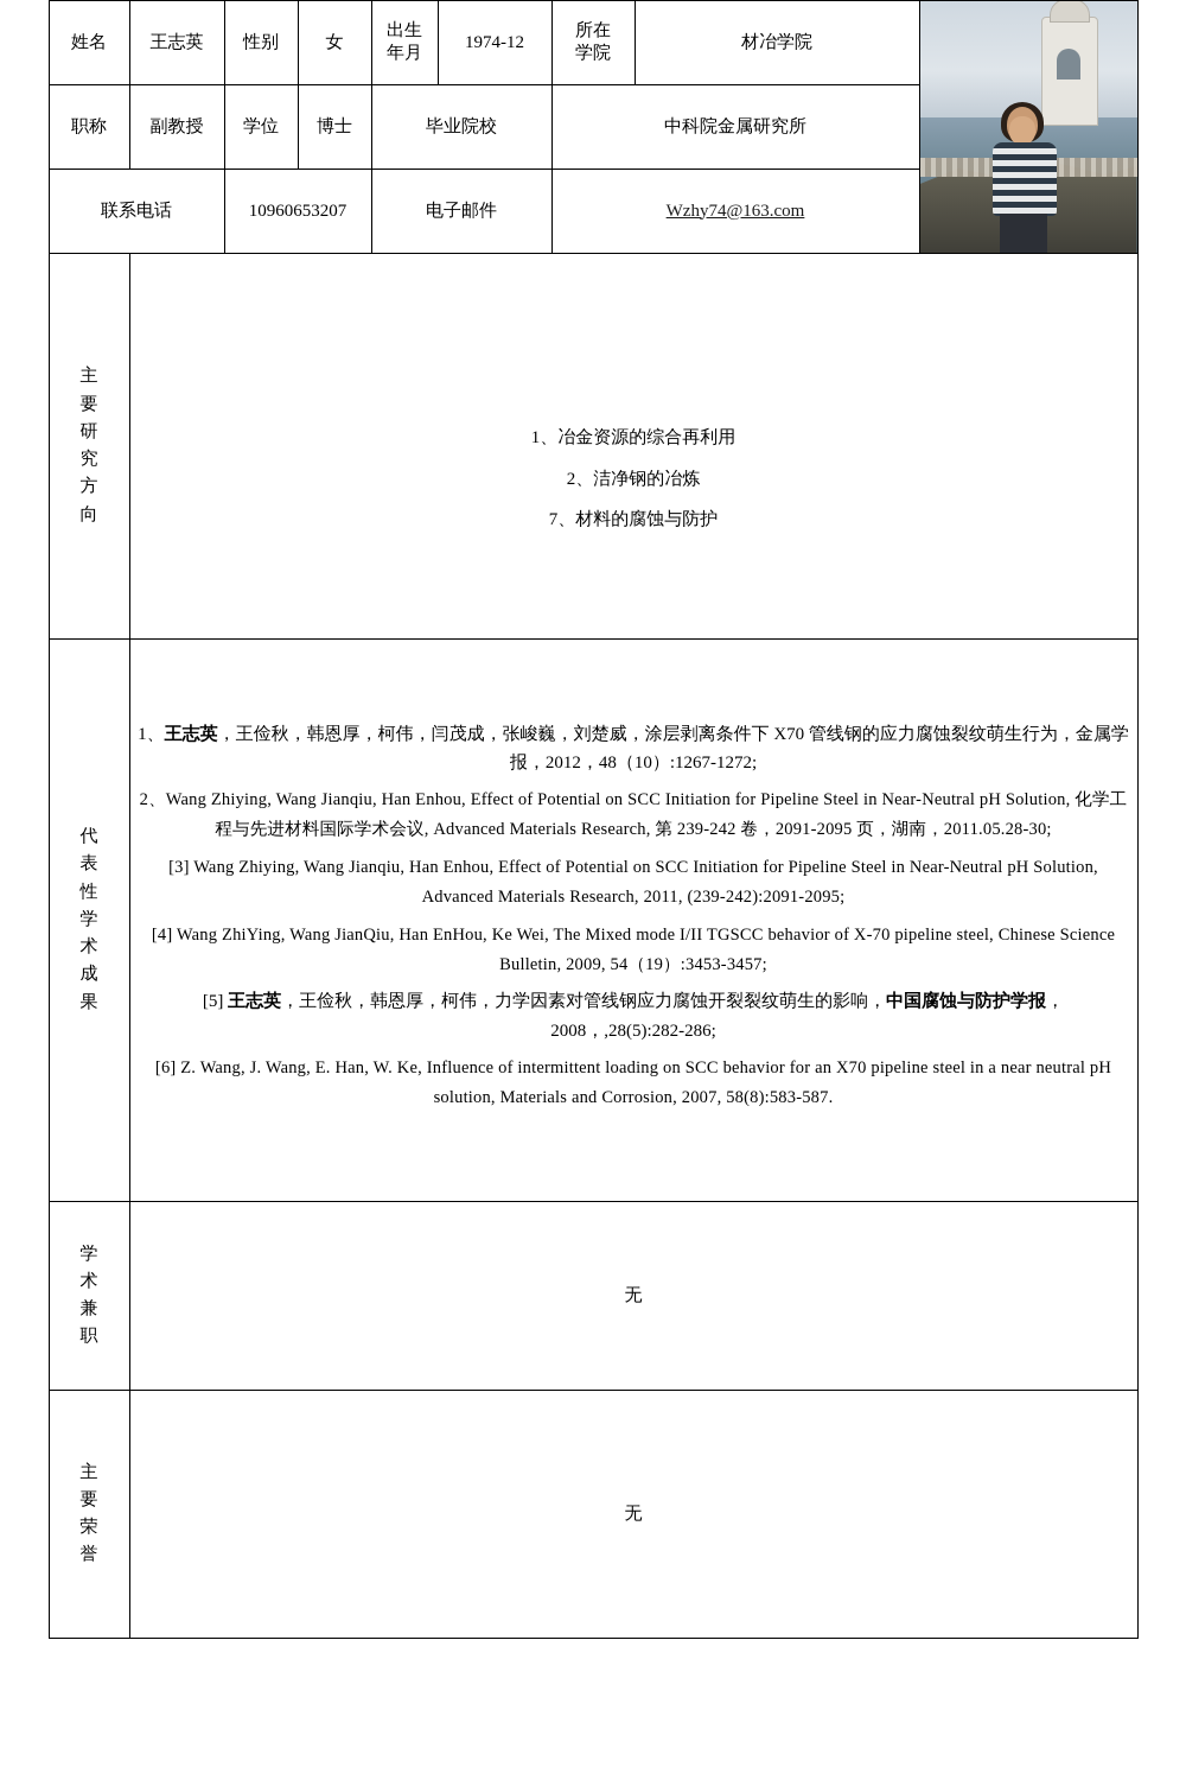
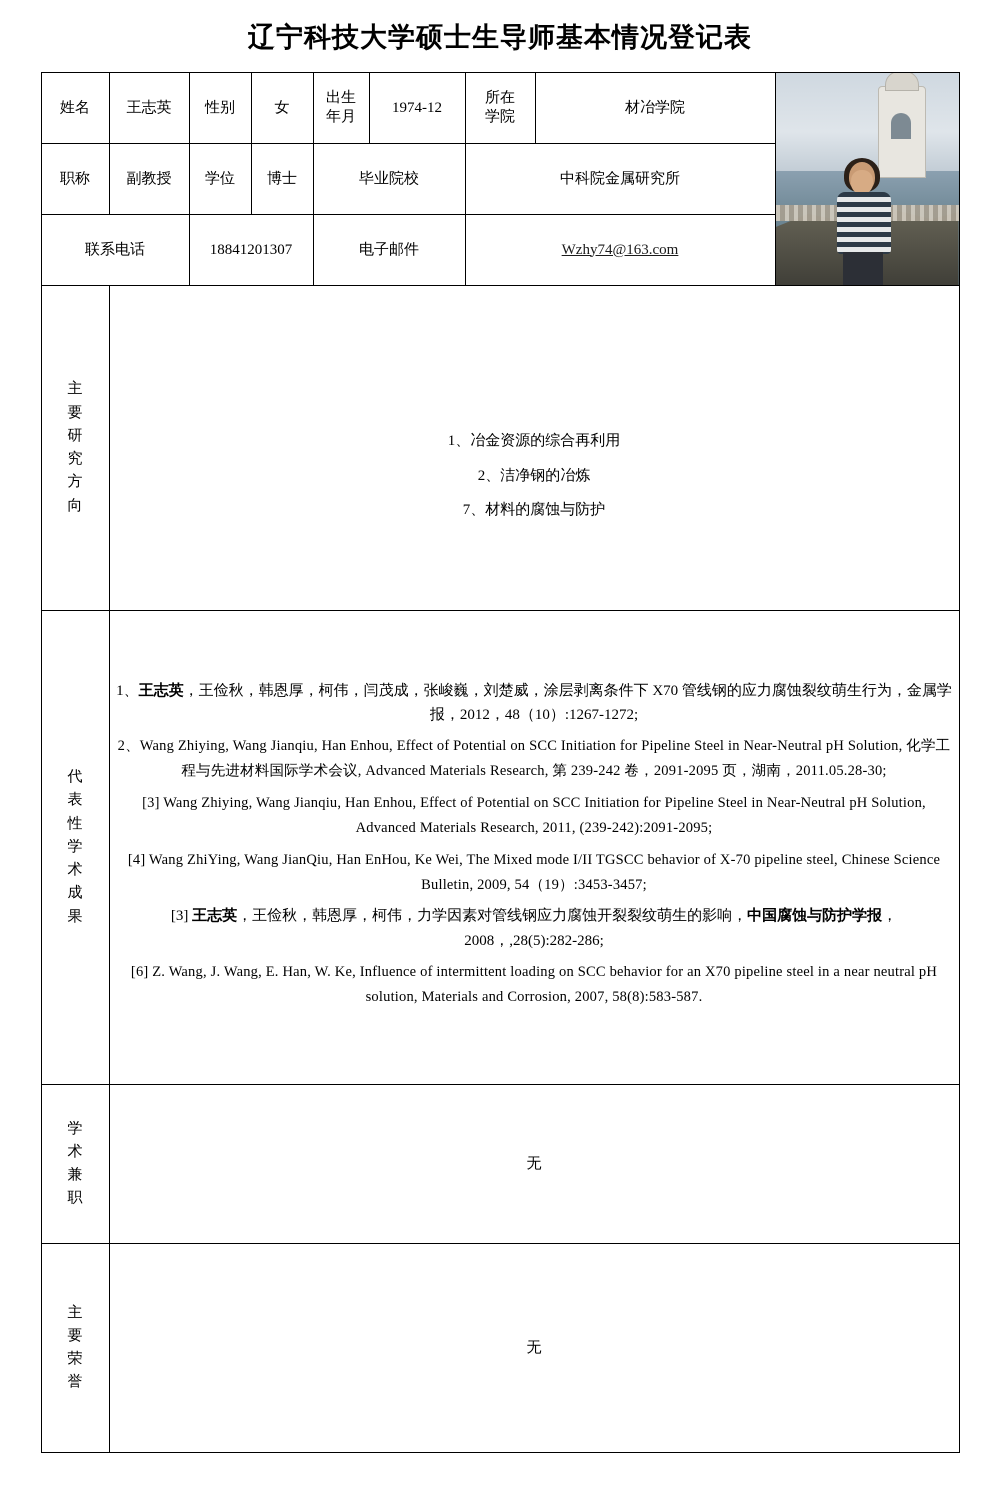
+ 辽宁科技大学硕士生导师基本情况登记表
  姓名	王志英	性别	女	出生 年月	1974-12	所在 学院	材冶学院
  职称	副教授	学位	博士	毕业院校	中科院金属研究所
- 联系电话	10960653207	电子邮件	Wzhy74@163.com
+ 联系电话	18841201307	电子邮件	Wzhy74@163.com
  主 要 研 究 方 向	1、冶金资源的综合再利用 2、洁净钢的冶炼 7、材料的腐蚀与防护
- 代 表 性 学 术 成 果	1、王志英，王俭秋，韩恩厚，柯伟，闫茂成，张峻巍，刘楚威，涂层剥离条件下 X70 管线钢的应力腐蚀裂纹萌生行为，金属学报，2012，48（10）:1267-1272; 2、Wang Zhiying, Wang Jianqiu, Han Enhou, Effect of Potential on SCC Initiation for Pipeline Steel in Near-Neutral pH Solution, 化学工程与先进材料国际学术会议, Advanced Materials Research, 第 239-242 卷，2091-2095 页，湖南，2011.05.28-30; [3] Wang Zhiying, Wang Jianqiu, Han Enhou, Effect of Potential on SCC Initiation for Pipeline Steel in Near-Neutral pH Solution, Advanced Materials Research, 2011, (239-242):2091-2095; [4] Wang ZhiYing, Wang JianQiu, Han EnHou, Ke Wei, The Mixed mode I/II TGSCC behavior of X-70 pipeline steel, Chinese Science Bulletin, 2009, 54（19）:3453-3457; [5] 王志英，王俭秋，韩恩厚，柯伟，力学因素对管线钢应力腐蚀开裂裂纹萌生的影响，中国腐蚀与防护学报，2008，,28(5):282-286; [6] Z. Wang, J. Wang, E. Han, W. Ke, Influence of intermittent loading on SCC behavior for an X70 pipeline steel in a near neutral pH solution, Materials and Corrosion, 2007, 58(8):583-587.
+ 代 表 性 学 术 成 果	1、王志英，王俭秋，韩恩厚，柯伟，闫茂成，张峻巍，刘楚威，涂层剥离条件下 X70 管线钢的应力腐蚀裂纹萌生行为，金属学报，2012，48（10）:1267-1272; 2、Wang Zhiying, Wang Jianqiu, Han Enhou, Effect of Potential on SCC Initiation for Pipeline Steel in Near-Neutral pH Solution, 化学工程与先进材料国际学术会议, Advanced Materials Research, 第 239-242 卷，2091-2095 页，湖南，2011.05.28-30; [3] Wang Zhiying, Wang Jianqiu, Han Enhou, Effect of Potential on SCC Initiation for Pipeline Steel in Near-Neutral pH Solution, Advanced Materials Research, 2011, (239-242):2091-2095; [4] Wang ZhiYing, Wang JianQiu, Han EnHou, Ke Wei, The Mixed mode I/II TGSCC behavior of X-70 pipeline steel, Chinese Science Bulletin, 2009, 54（19）:3453-3457; [3] 王志英，王俭秋，韩恩厚，柯伟，力学因素对管线钢应力腐蚀开裂裂纹萌生的影响，中国腐蚀与防护学报，2008，,28(5):282-286; [6] Z. Wang, J. Wang, E. Han, W. Ke, Influence of intermittent loading on SCC behavior for an X70 pipeline steel in a near neutral pH solution, Materials and Corrosion, 2007, 58(8):583-587.
  学 术 兼 职	无
  主 要 荣 誉	无
